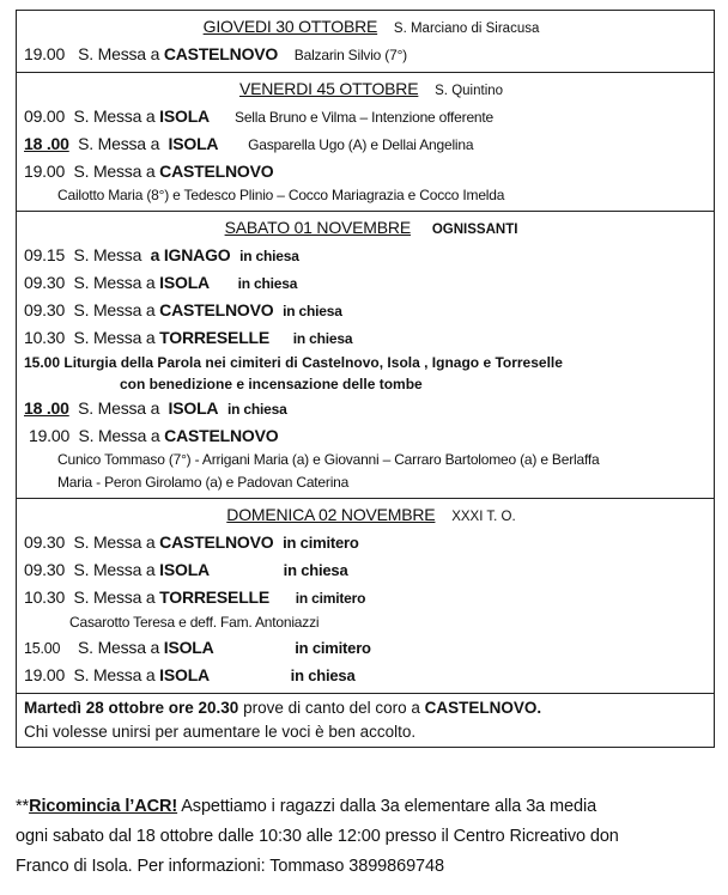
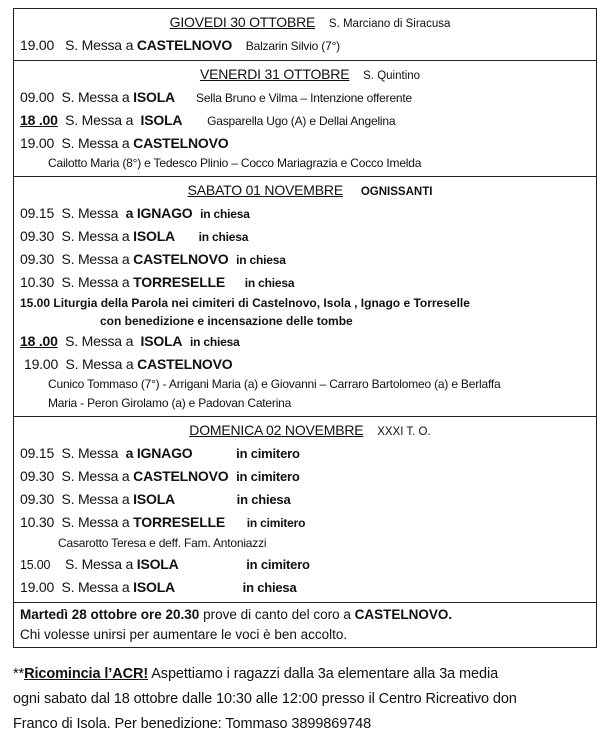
  GIOVEDI 30 OTTOBRE S. Marciano di Siracusa
  19.00 S. Messa a CASTELNOVO Balzarin Silvio (7°)
- VENERDI 45 OTTOBRE S. Quintino
+ VENERDI 31 OTTOBRE S. Quintino
  09.00 S. Messa a ISOLA Sella Bruno e Vilma – Intenzione offerente
  18 .00 S. Messa a ISOLA Gasparella Ugo (A) e Dellai Angelina
  19.00 S. Messa a CASTELNOVO
  Cailotto Maria (8°) e Tedesco Plinio – Cocco Mariagrazia e Cocco Imelda
  SABATO 01 NOVEMBRE OGNISSANTI
  09.15 S. Messa a IGNAGO in chiesa
  09.30 S. Messa a ISOLA in chiesa
  09.30 S. Messa a CASTELNOVO in chiesa
  10.30 S. Messa a TORRESELLE in chiesa
  15.00 Liturgia della Parola nei cimiteri di Castelnovo, Isola , Ignago e Torreselle
  con benedizione e incensazione delle tombe
  18 .00 S. Messa a ISOLA in chiesa
  19.00 S. Messa a CASTELNOVO
  Cunico Tommaso (7°) - Arrigani Maria (a) e Giovanni – Carraro Bartolomeo (a) e Berlaffa
  Maria - Peron Girolamo (a) e Padovan Caterina
  DOMENICA 02 NOVEMBRE XXXI T. O.
+ 09.15 S. Messa a IGNAGO in cimitero
  09.30 S. Messa a CASTELNOVO in cimitero
  09.30 S. Messa a ISOLA in chiesa
  10.30 S. Messa a TORRESELLE in cimitero
  Casarotto Teresa e deff. Fam. Antoniazzi
  15.00 S. Messa a ISOLA in cimitero
  19.00 S. Messa a ISOLA in chiesa
  Martedì 28 ottobre ore 20.30 prove di canto del coro a CASTELNOVO.
  Chi volesse unirsi per aumentare le voci è ben accolto.
  **Ricomincia l’ACR! Aspettiamo i ragazzi dalla 3a elementare alla 3a media
  ogni sabato dal 18 ottobre dalle 10:30 alle 12:00 presso il Centro Ricreativo don
- Franco di Isola. Per informazioni: Tommaso 3899869748
+ Franco di Isola. Per benedizione: Tommaso 3899869748
